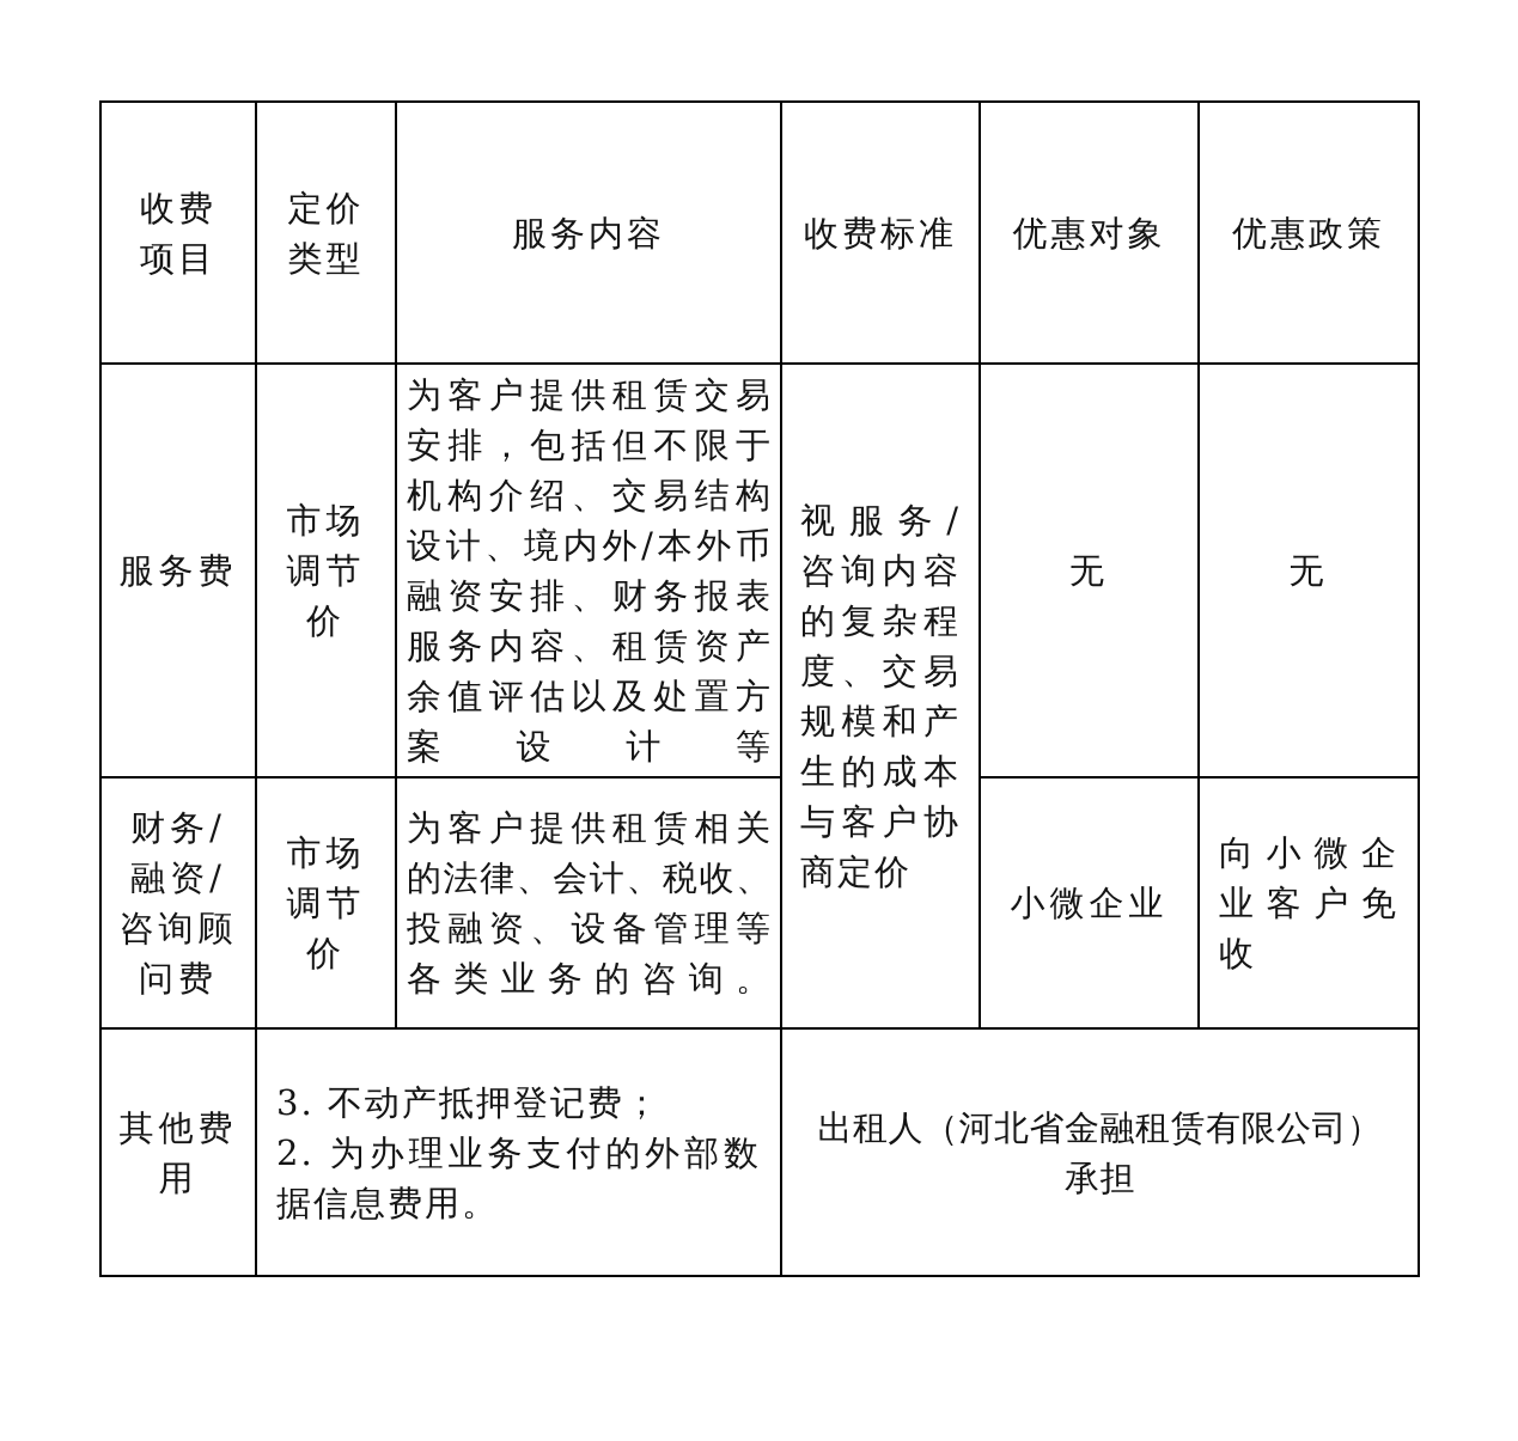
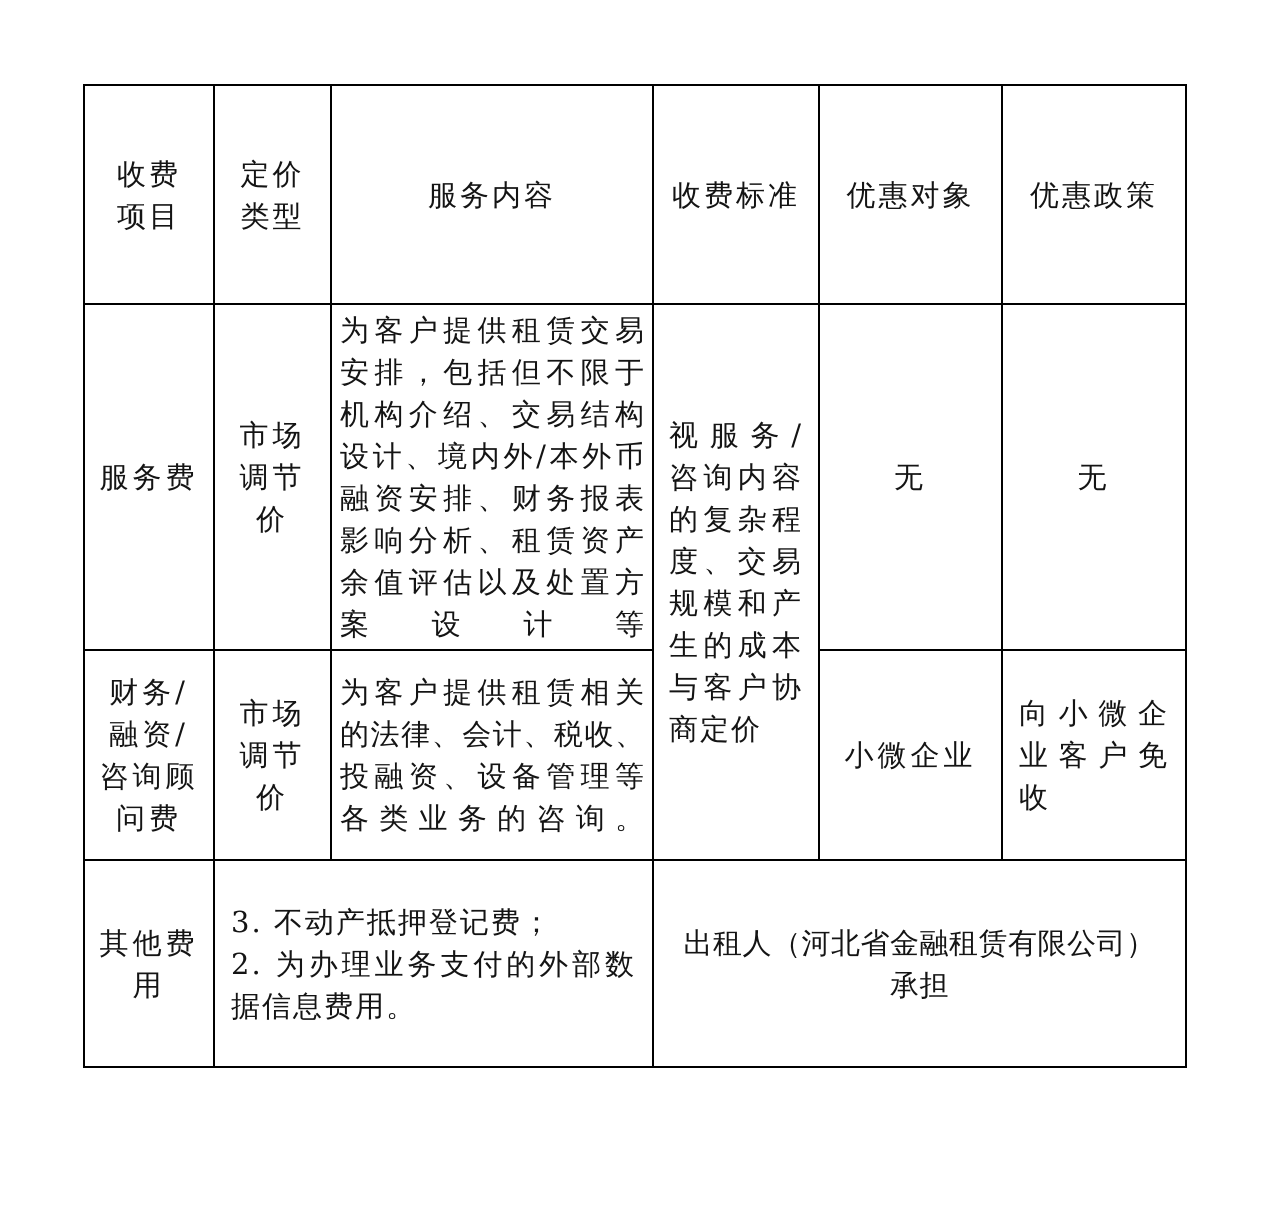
  收费 项目	定价 类型	服务内容	收费标准	优惠对象	优惠政策
- 服务费	市场 调节 价	为客户提供租赁交易 安排，包括但不限于 机构介绍、交易结构 设计、境内外/本外币 融资安排、财务报表 服务内容、租赁资产 余值评估以及处置方 案设计等	视服务/咨询内容的复杂程度、交易规模和产生的成本与客户协商定价	无	无
+ 服务费	市场 调节 价	为客户提供租赁交易 安排，包括但不限于 机构介绍、交易结构 设计、境内外/本外币 融资安排、财务报表 影响分析、租赁资产 余值评估以及处置方 案设计等	视服务/咨询内容的复杂程度、交易规模和产生的成本与客户协商定价	无	无
  财务/ 融资/ 咨询顾 问费	市场 调节 价	为客户提供租赁相关 的法律、会计、税收、 投融资、设备管理等 各类业务的咨询。	小微企业	向小微企业客户免收
  其他费 用	3. 不动产抵押登记费； 2. 为办理业务支付的外部数据信息费用。	出租人（河北省金融租赁有限公司） 承担
